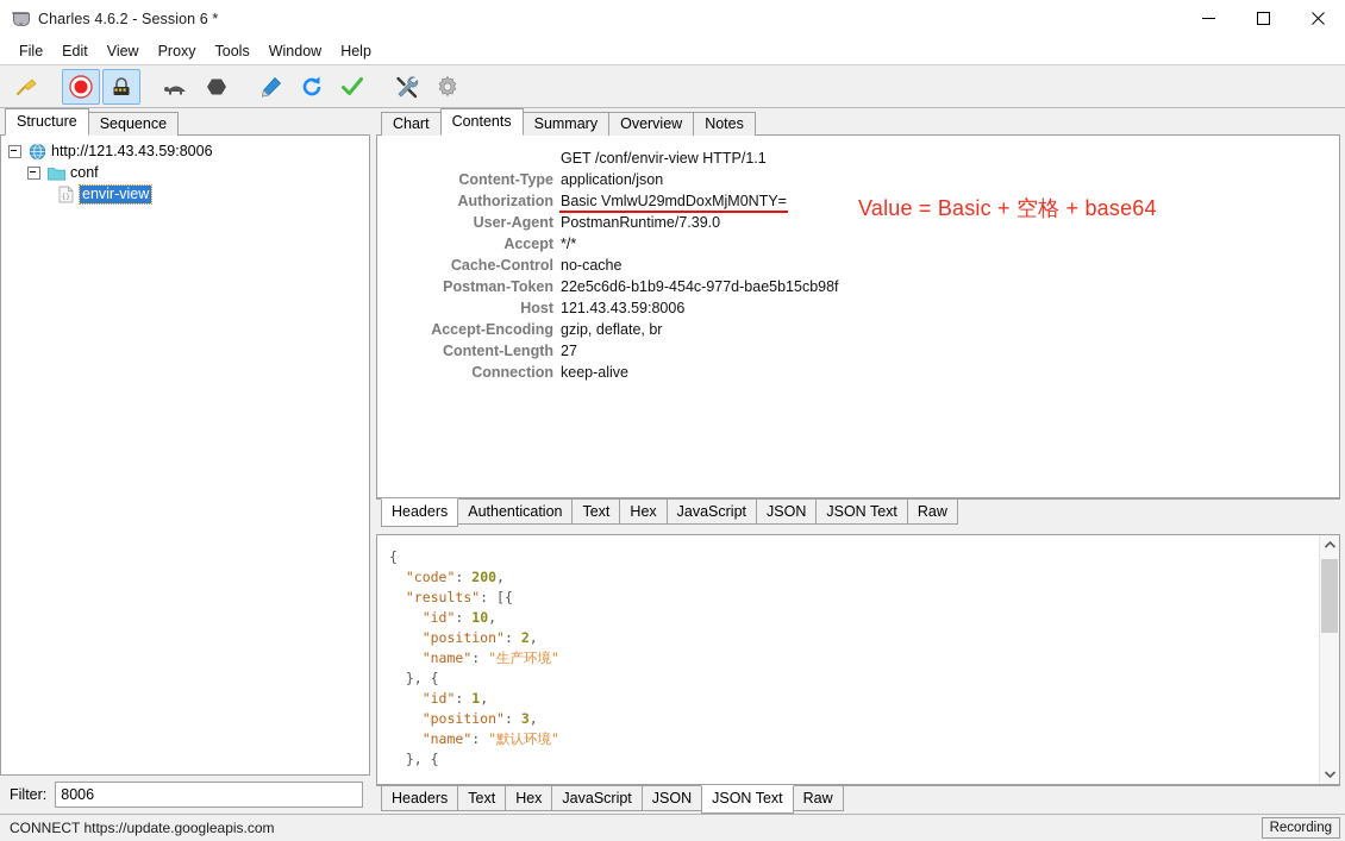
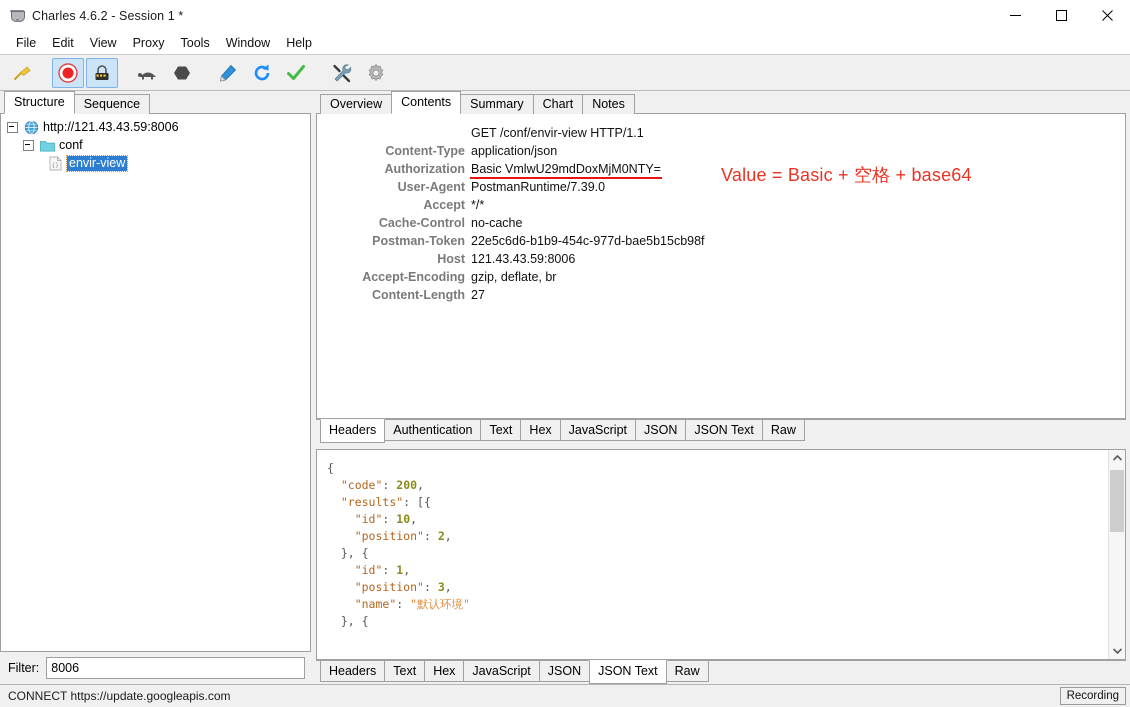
- Charles 4.6.2 - Session 6 *
+ Charles 4.6.2 - Session 1 *
  File
  Edit
  View
  Proxy
  Tools
  Window
  Help
  Structure
  Sequence
  http://121.43.43.59:8006
  conf
  envir-view
  Filter:
  8006
- Chart
+ Overview
  Contents
  Summary
- Overview
+ Chart
  Notes
  GET /conf/envir-view HTTP/1.1
  Content-Type
  application/json
  Authorization
  Basic VmlwU29mdDoxMjM0NTY=
  User-Agent
  PostmanRuntime/7.39.0
  Accept
  */*
  Cache-Control
  no-cache
  Postman-Token
  22e5c6d6-b1b9-454c-977d-bae5b15cb98f
  Host
  121.43.43.59:8006
  Accept-Encoding
  gzip, deflate, br
  Content-Length
  27
- Connection
- keep-alive
  Value = Basic + 空格 + base64
  Headers
  Authentication
  Text
  Hex
  JavaScript
  JSON
  JSON Text
  Raw
  {
  "code": 200,
  "results": [{
  "id": 10,
  "position": 2,
- "name": "生产环境"
  }, {
  "id": 1,
  "position": 3,
  "name": "默认环境"
  }, {
  Headers
  Text
  Hex
  JavaScript
  JSON
  JSON Text
  Raw
  CONNECT https://update.googleapis.com
  Recording
